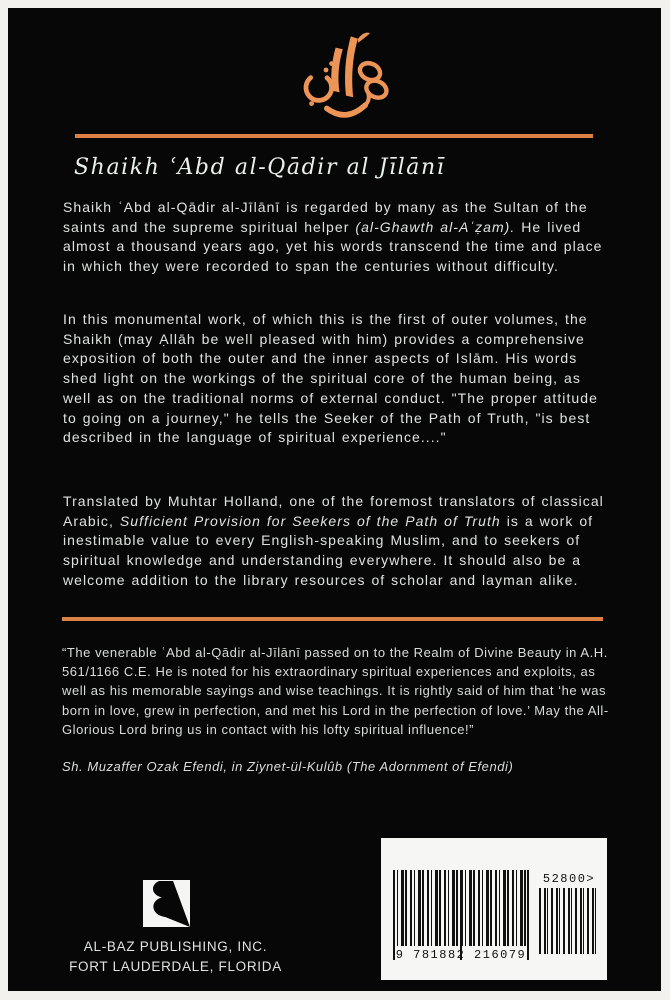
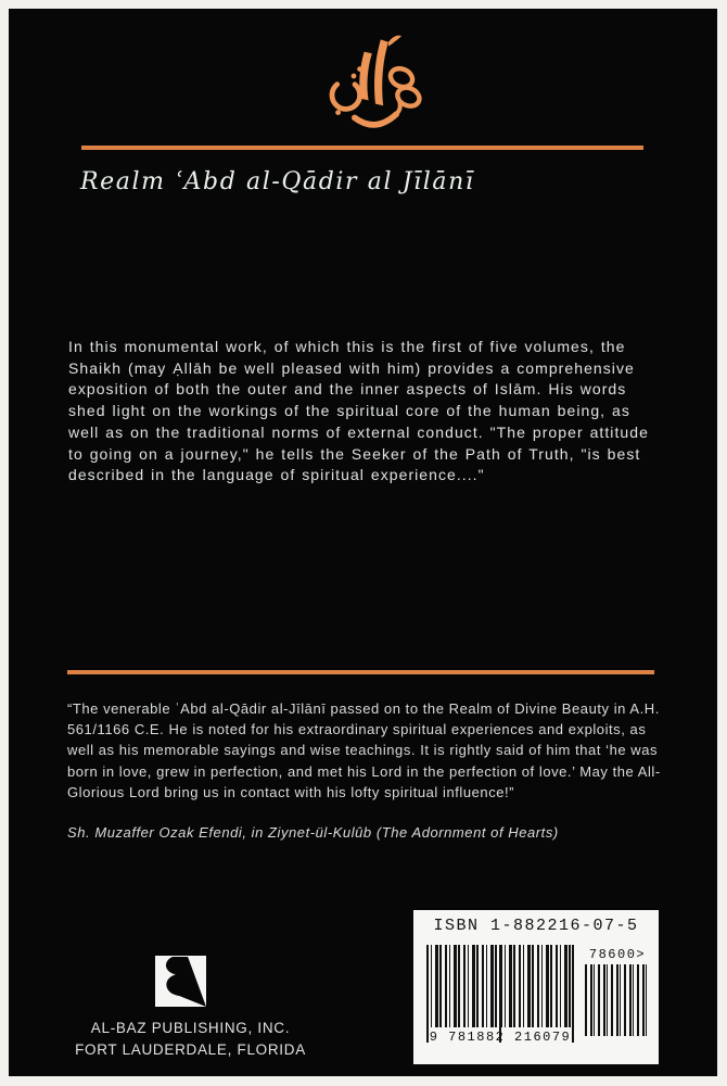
- Shaikh ʿAbd al-Qādir al Jīlānī
+ Realm ʿAbd al-Qādir al Jīlānī
- Shaikh ʿAbd al-Qādir al-Jīlānī is regarded by many as the Sultan of the saints and the supreme spiritual helper (al-Ghawth al-Aʿẓam). He lived almost a thousand years ago, yet his words transcend the time and place in which they were recorded to span the centuries without difficulty.
- In this monumental work, of which this is the first of outer volumes, the Shaikh (may Ạllāh be well pleased with him) provides a comprehensive exposition of both the outer and the inner aspects of Islām. His words shed light on the workings of the spiritual core of the human being, as well as on the traditional norms of external conduct. "The proper attitude to going on a journey," he tells the Seeker of the Path of Truth, "is best described in the language of spiritual experience...."
+ In this monumental work, of which this is the first of five volumes, the Shaikh (may Ạllāh be well pleased with him) provides a comprehensive exposition of both the outer and the inner aspects of Islām. His words shed light on the workings of the spiritual core of the human being, as well as on the traditional norms of external conduct. "The proper attitude to going on a journey," he tells the Seeker of the Path of Truth, "is best described in the language of spiritual experience...."
- Translated by Muhtar Holland, one of the foremost translators of classical Arabic, Sufficient Provision for Seekers of the Path of Truth is a work of inestimable value to every English-speaking Muslim, and to seekers of spiritual knowledge and understanding everywhere. It should also be a welcome addition to the library resources of scholar and layman alike.
  “The venerable ʿAbd al-Qādir al-Jīlānī passed on to the Realm of Divine Beauty in A.H. 561/1166 C.E. He is noted for his extraordinary spiritual experiences and exploits, as well as his memorable sayings and wise teachings. It is rightly said of him that ‘he was born in love, grew in perfection, and met his Lord in the perfection of love.’ May the All-Glorious Lord bring us in contact with his lofty spiritual influence!”
- Sh. Muzaffer Ozak Efendi, in Ziynet-ül-Kulûb (The Adornment of Efendi)
+ Sh. Muzaffer Ozak Efendi, in Ziynet-ül-Kulûb (The Adornment of Hearts)
  AL-BAZ PUBLISHING, INC.
  FORT LAUDERDALE, FLORIDA
+ ISBN 1-882216-07-5
  9 781882 216079
- 52800>
+ 78600>
